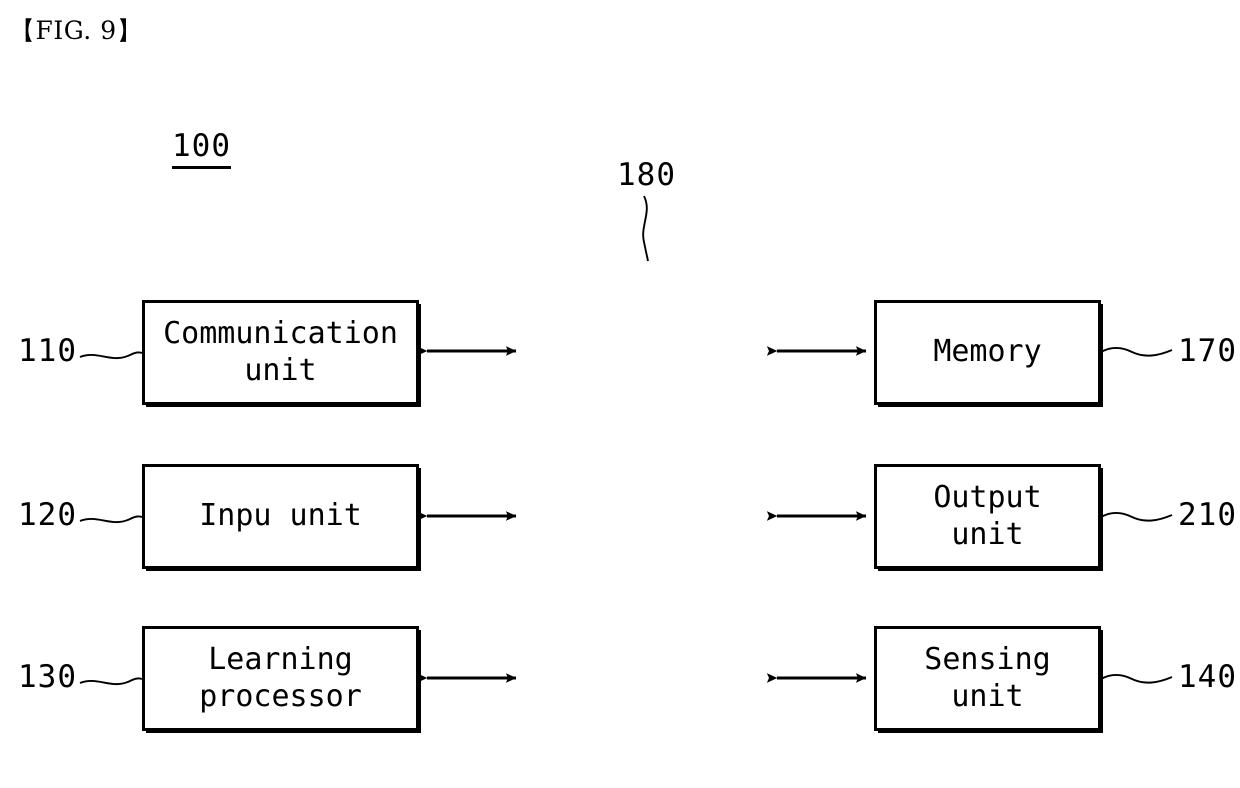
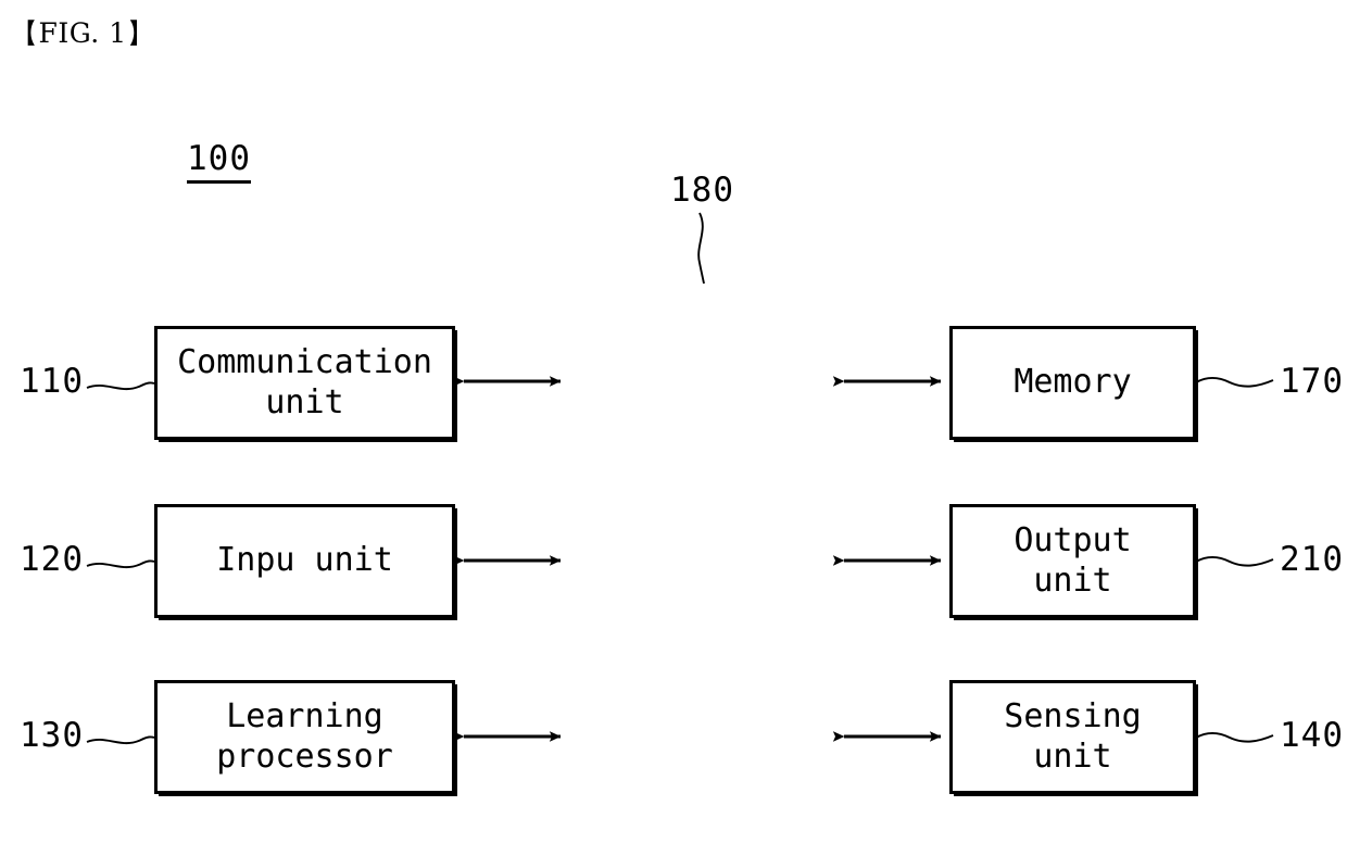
- 【FIG. 9】
+ 【FIG. 1】
  100
  Communication
  unit
  Inpu unit
  Learning
  processor
  Memory
  Output
  unit
  Sensing
  unit
  110
  120
  130
  170
  210
  140
  180
